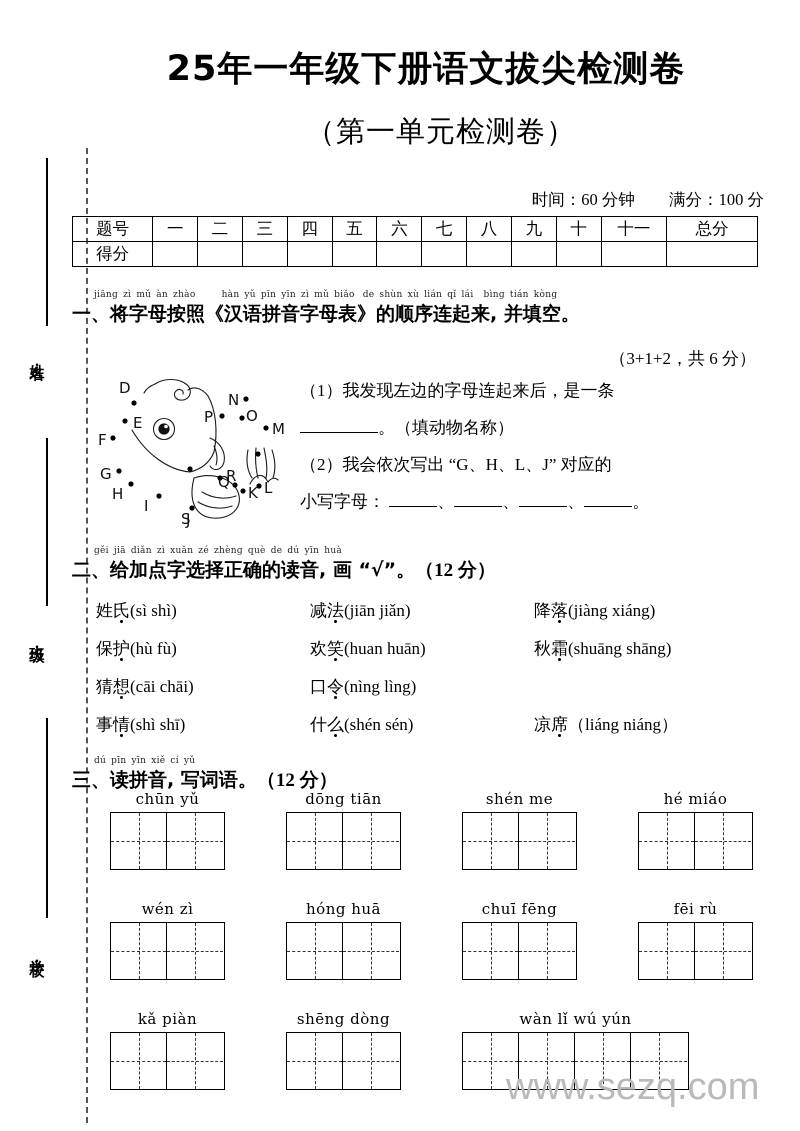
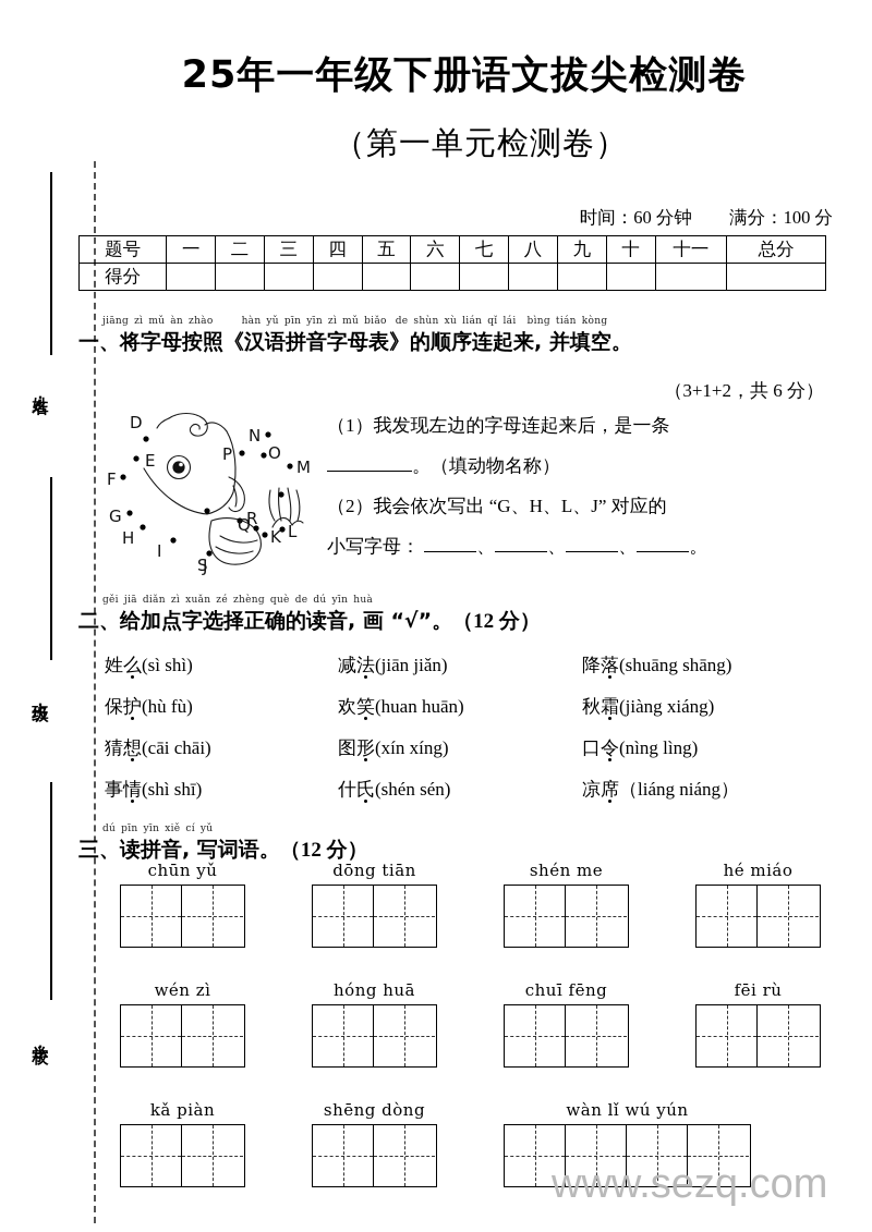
  25年一年级下册语文拔尖检测卷
  （第一单元检测卷）
  时间：60 分钟 满分：100 分
  题号	一	二	三	四	五	六	七	八	九	十	十一	总分
  得分
  jiāng zì mǔ àn zhào hàn yǔ pīn yīn zì mǔ biǎo de shùn xù lián qǐ lái bìng tián kòng
  一、将字母按照《汉语拼音字母表》的顺序连起来, 并填空。
  （3+1+2，共 6 分）
  D
  E
  F
  G
  H
  I
  J
  K
  L
  M
  N
  O
  P
  Q
  R
  S
  （1）我发现左边的字母连起来后，是一条
  。（填动物名称）
  （2）我会依次写出 “G、H、L、J” 对应的
  小写字母： 、 、 、 。
  gěi jiā diǎn zì xuǎn zé zhèng què de dú yīn huà
  二、给加点字选择正确的读音, 画 “√”。（12 分）
- 姓氏(sì shì)
+ 姓么(sì shì)
  减法(jiān jiǎn)
- 降落(jiàng xiáng)
+ 降落(shuāng shāng)
  保护(hù fù)
  欢笑(huan huān)
- 秋霜(shuāng shāng)
+ 秋霜(jiàng xiáng)
  猜想(cāi chāi)
+ 图形(xín xíng)
  口令(nìng lìng)
  事情(shì shī)
- 什么(shén sén)
+ 什氏(shén sén)
  凉席（liáng niáng）
  dú pīn yīn xiě cí yǔ
  三、读拼音, 写词语。（12 分）
  chūn yǔ
  dōng tiān
  shén me
  hé miáo
  wén zì
  hóng huā
  chuī fēng
  fēi rù
  kǎ piàn
  shēng dòng
  wàn lǐ wú yún
  www.sezq.com
